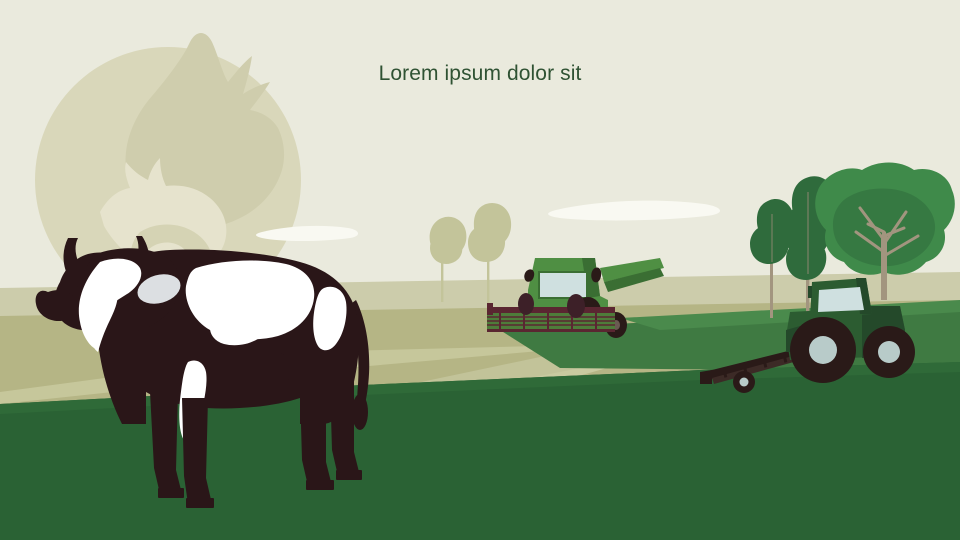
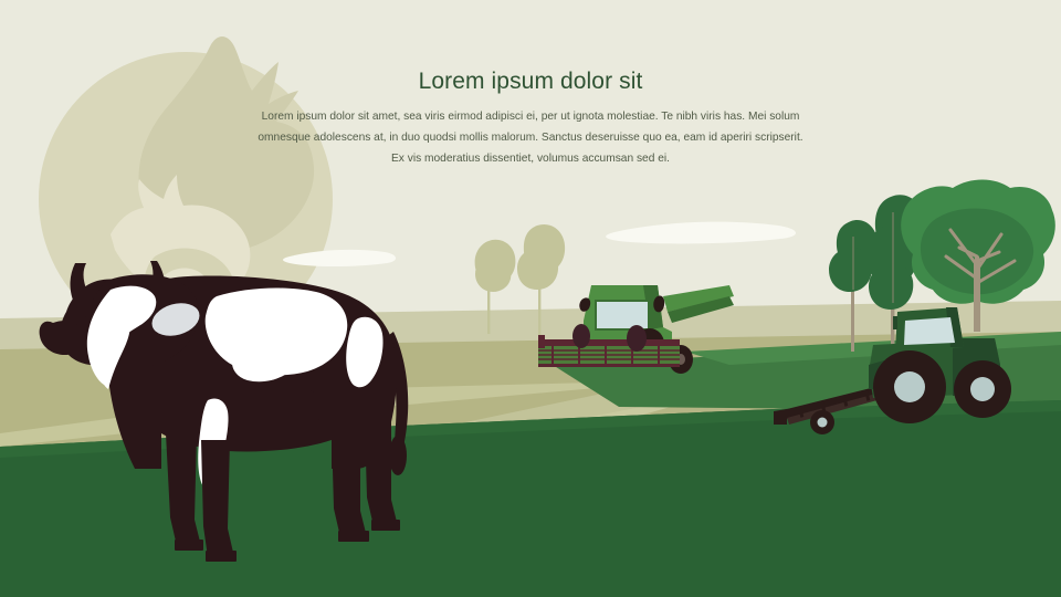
  Lorem ipsum dolor sit
+ Lorem ipsum dolor sit amet, sea viris eirmod adipisci ei, per ut ignota molestiae. Te nibh viris has. Mei solum omnesque adolescens at, in duo quodsi mollis malorum. Sanctus deseruisse quo ea, eam id aperiri scripserit. Ex vis moderatius dissentiet, volumus accumsan sed ei.
